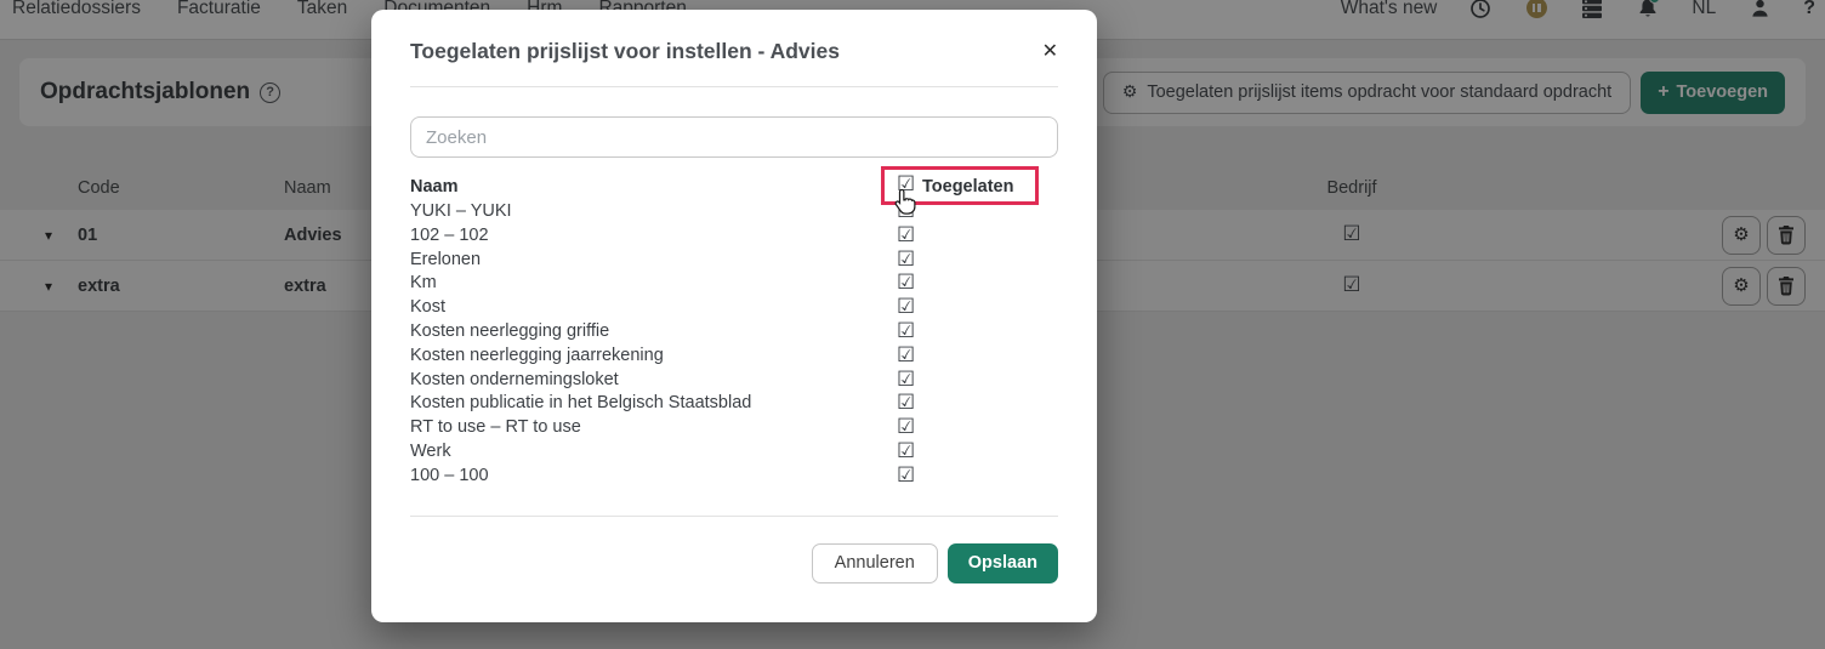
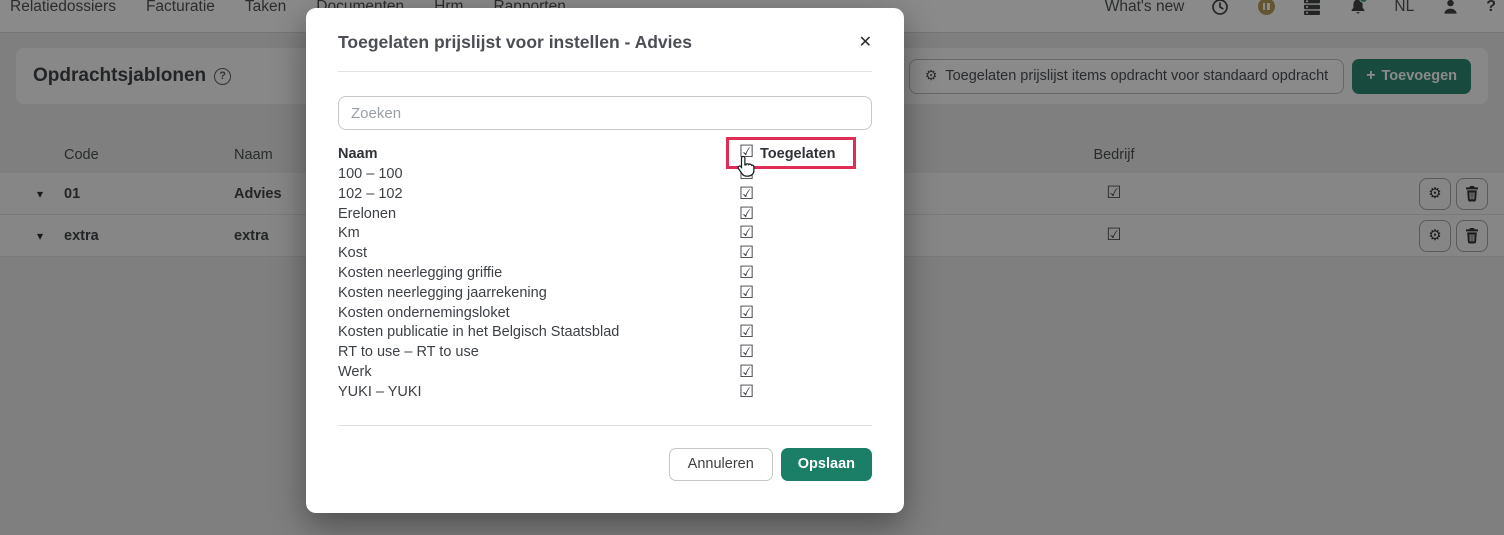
  Relatiedossiers
  Facturatie
  Taken
  Documenten
  Hrm
  Rapporten
  What's new
  NL
  ?
  Opdrachtsjablonen
  ?
  ⚙
  Toegelaten prijslijst items opdracht voor standaard opdracht
  +
  Toevoegen
  Code
  Naam
  Bedrijf
  ▾
  01
  Advies
  ☑
  ⚙
  ▾
  extra
  extra
  ☑
  ⚙
  Toegelaten prijslijst voor instellen - Advies
  ✕
  Zoeken
  Naam
  ☑
  Toegelaten
- YUKI – YUKI
+ 100 – 100
  102 – 102
  ☑
  Erelonen
  ☑
  Km
  ☑
  Kost
  ☑
  Kosten neerlegging griffie
  ☑
  Kosten neerlegging jaarrekening
  ☑
  Kosten ondernemingsloket
  ☑
  Kosten publicatie in het Belgisch Staatsblad
  ☑
  RT to use – RT to use
  ☑
  Werk
  ☑
- 100 – 100
+ YUKI – YUKI
  ☑
  Annuleren
  Opslaan
